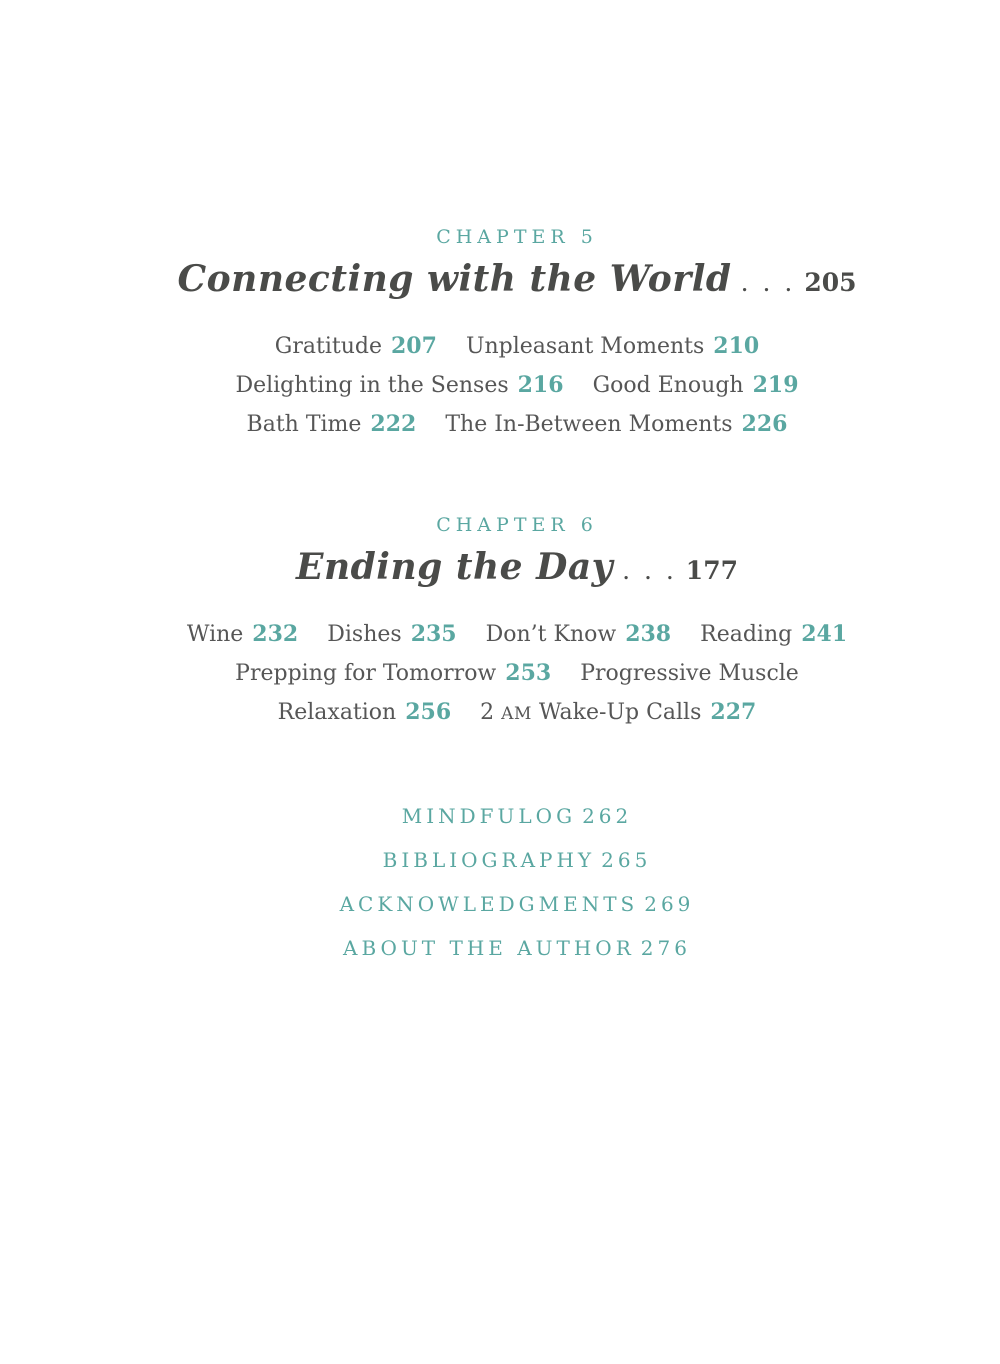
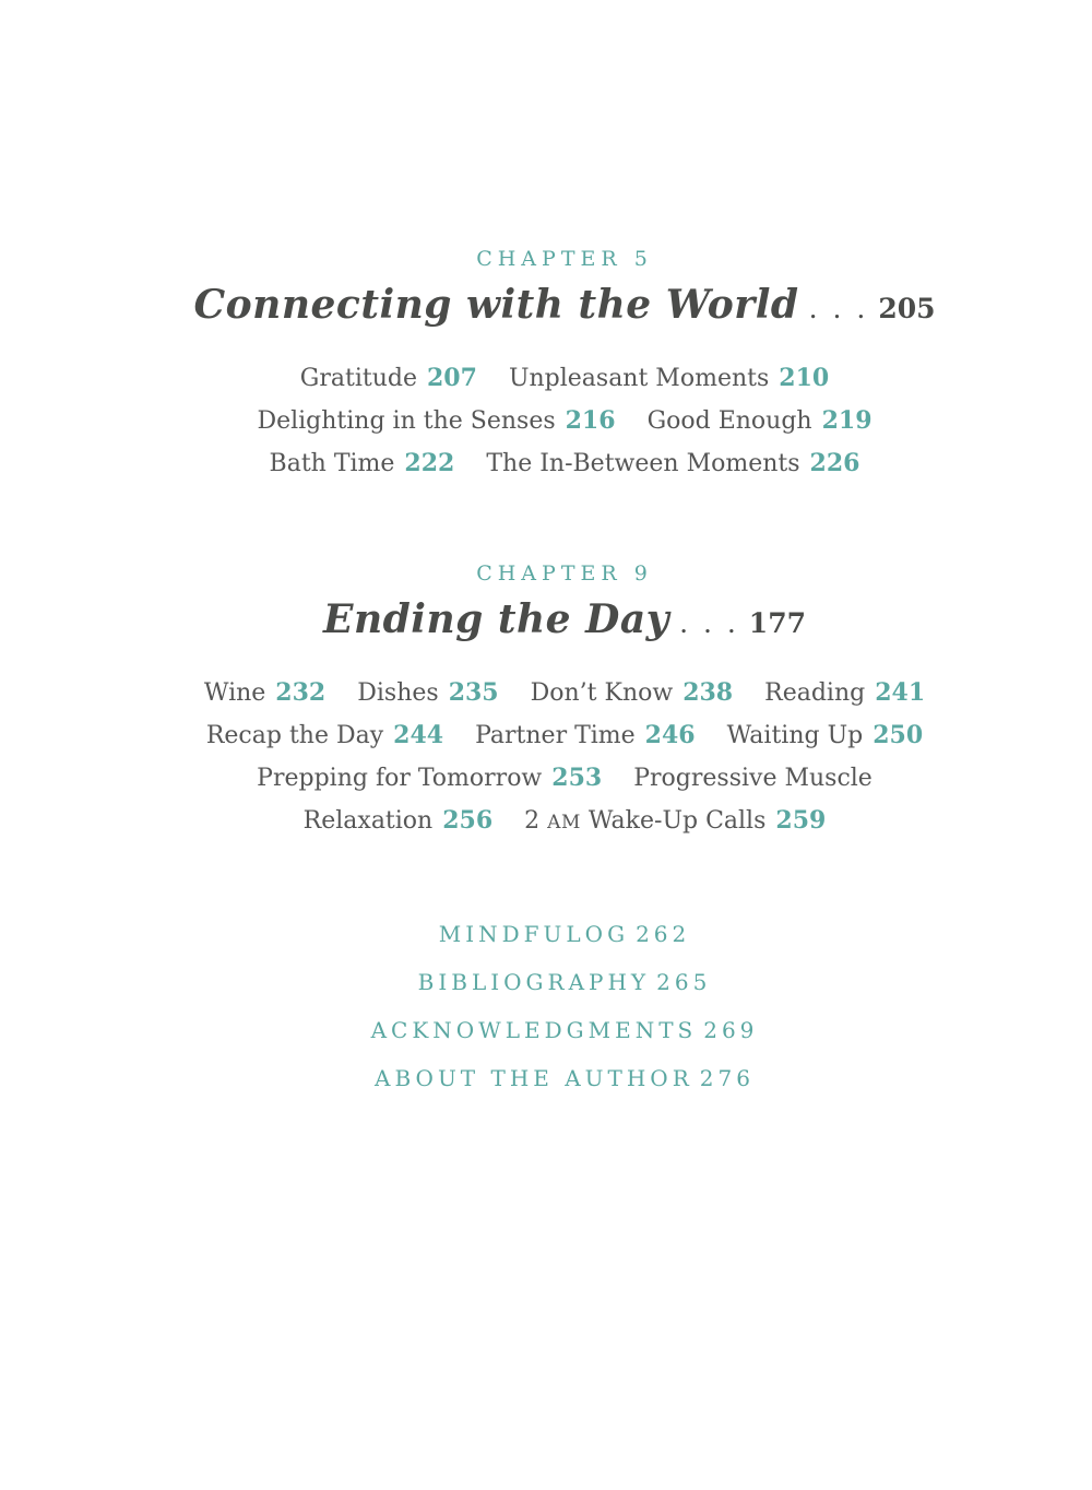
  CHAPTER 5
  Connecting with the World . . . 205
  Gratitude 207 Unpleasant Moments 210
  Delighting in the Senses 216 Good Enough 219
  Bath Time 222 The In-Between Moments 226
- CHAPTER 6
+ CHAPTER 9
  Ending the Day . . . 177
  Wine 232 Dishes 235 Don’t Know 238 Reading 241
+ Recap the Day 244 Partner Time 246 Waiting Up 250
  Prepping for Tomorrow 253 Progressive Muscle
- Relaxation 256 2 AM Wake-Up Calls 227
+ Relaxation 256 2 AM Wake-Up Calls 259
  MINDFULOG 262
  BIBLIOGRAPHY 265
  ACKNOWLEDGMENTS 269
  ABOUT THE AUTHOR 276
